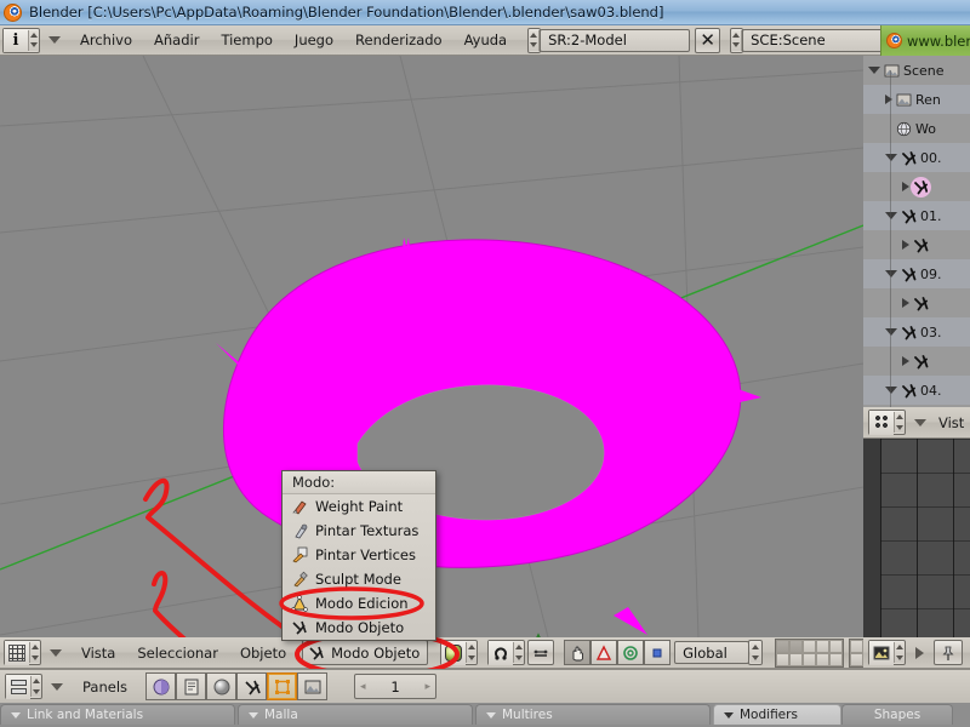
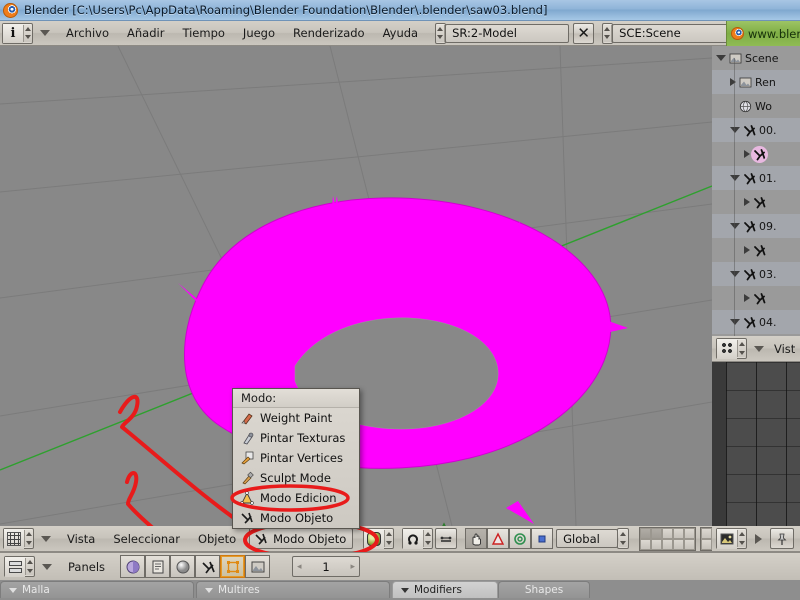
  Blender [C:\Users\Pc\AppData\Roaming\Blender Foundation\Blender\.blender\saw03.blend]
  i
  Archivo
  Añadir
  Tiempo
  Juego
  Renderizado
  Ayuda
  SR:2-Model
  ✕
  SCE:Scene
  www.bler
  Modo:
  Weight Paint
  Pintar Texturas
  Pintar Vertices
  Sculpt Mode
  Modo Edicion
  Modo Objeto
  Vista
  Seleccionar
  Objeto
  Modo Objeto
  Global
  Scene
  Ren
  Wo
  00.
  01.
  09.
  03.
  04.
  Vist
  Panels
  ◂
  1
  ▸
- Link and Materials
  Malla
  Multires
  Modifiers
  Shapes
